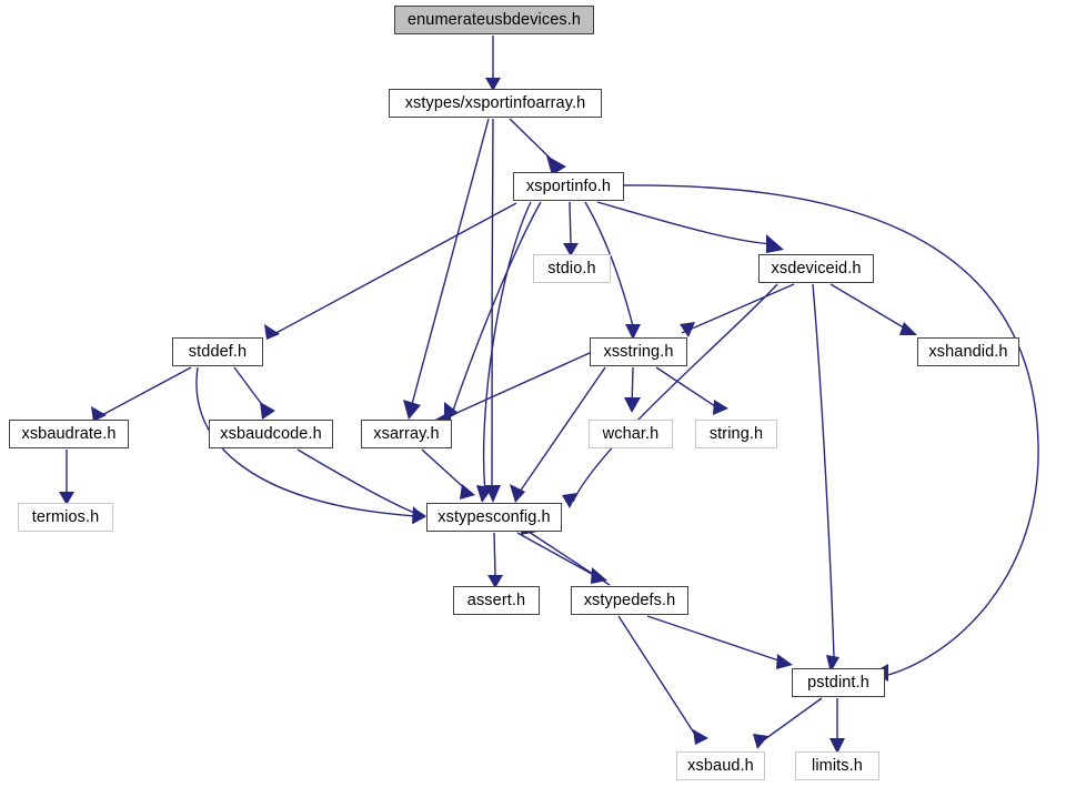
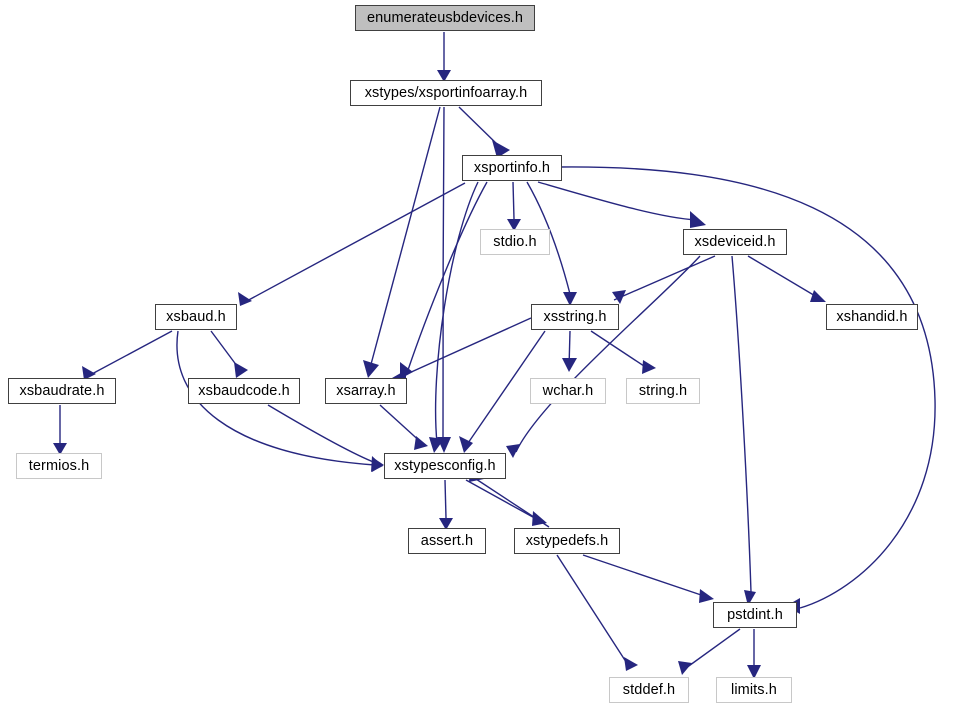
  enumerateusbdevices.h
  xstypes/xsportinfoarray.h
  xsportinfo.h
  stdio.h
  xsdeviceid.h
- stddef.h
+ xsbaud.h
  xsstring.h
  xshandid.h
  xsbaudrate.h
  xsbaudcode.h
  xsarray.h
  wchar.h
  string.h
  termios.h
  xstypesconfig.h
  assert.h
  xstypedefs.h
  pstdint.h
- xsbaud.h
+ stddef.h
  limits.h
